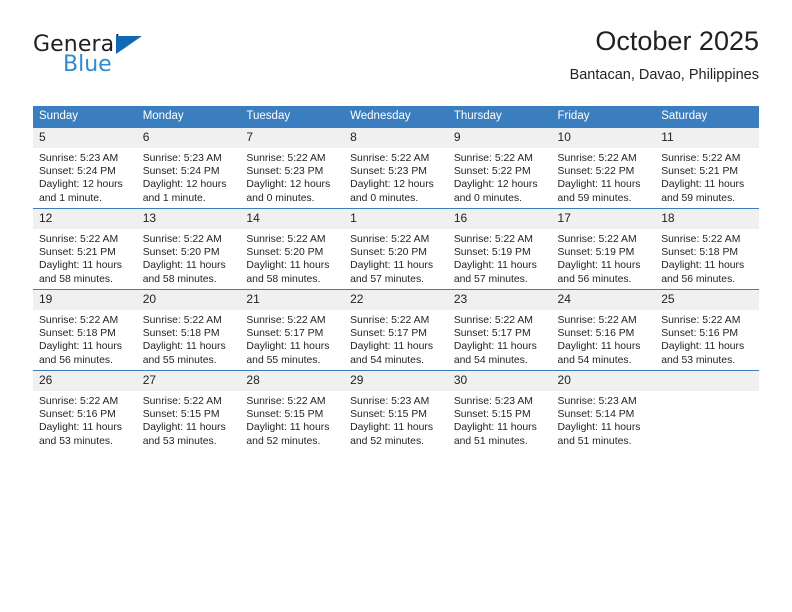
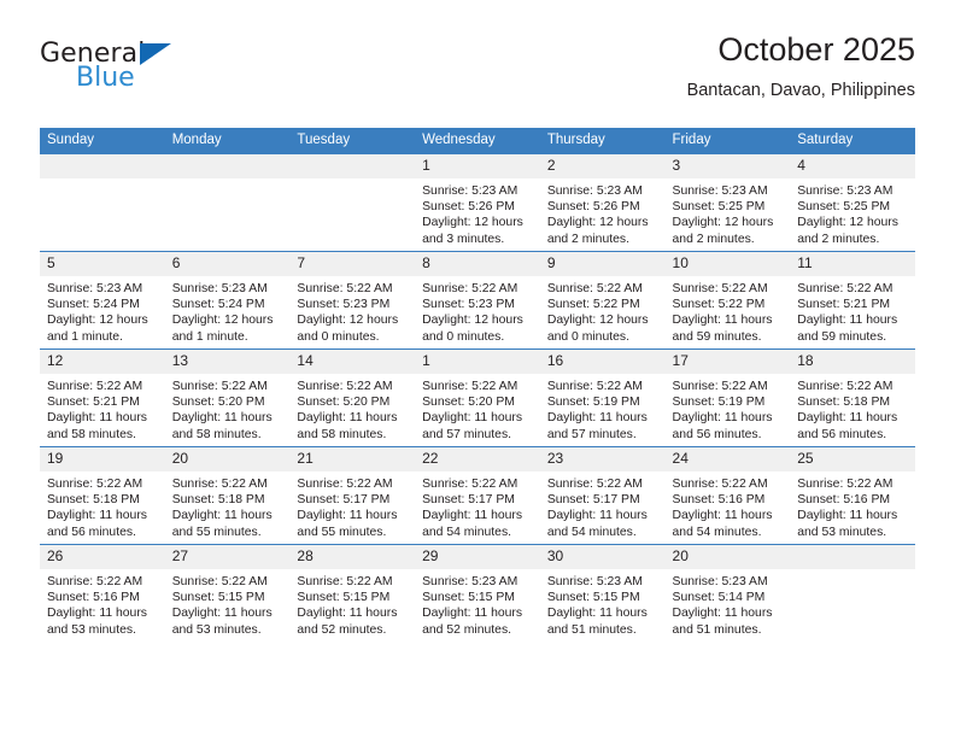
  General
  Blue
  October 2025
  Bantacan, Davao, Philippines
  Sunday	Monday	Tuesday	Wednesday	Thursday	Friday	Saturday
+ 			1Sunrise: 5:23 AMSunset: 5:26 PMDaylight: 12 hours and 3 minutes.	2Sunrise: 5:23 AMSunset: 5:26 PMDaylight: 12 hours and 2 minutes.	3Sunrise: 5:23 AMSunset: 5:25 PMDaylight: 12 hours and 2 minutes.	4Sunrise: 5:23 AMSunset: 5:25 PMDaylight: 12 hours and 2 minutes.
  5Sunrise: 5:23 AMSunset: 5:24 PMDaylight: 12 hours and 1 minute.	6Sunrise: 5:23 AMSunset: 5:24 PMDaylight: 12 hours and 1 minute.	7Sunrise: 5:22 AMSunset: 5:23 PMDaylight: 12 hours and 0 minutes.	8Sunrise: 5:22 AMSunset: 5:23 PMDaylight: 12 hours and 0 minutes.	9Sunrise: 5:22 AMSunset: 5:22 PMDaylight: 12 hours and 0 minutes.	10Sunrise: 5:22 AMSunset: 5:22 PMDaylight: 11 hours and 59 minutes.	11Sunrise: 5:22 AMSunset: 5:21 PMDaylight: 11 hours and 59 minutes.
  12Sunrise: 5:22 AMSunset: 5:21 PMDaylight: 11 hours and 58 minutes.	13Sunrise: 5:22 AMSunset: 5:20 PMDaylight: 11 hours and 58 minutes.	14Sunrise: 5:22 AMSunset: 5:20 PMDaylight: 11 hours and 58 minutes.	1Sunrise: 5:22 AMSunset: 5:20 PMDaylight: 11 hours and 57 minutes.	16Sunrise: 5:22 AMSunset: 5:19 PMDaylight: 11 hours and 57 minutes.	17Sunrise: 5:22 AMSunset: 5:19 PMDaylight: 11 hours and 56 minutes.	18Sunrise: 5:22 AMSunset: 5:18 PMDaylight: 11 hours and 56 minutes.
  19Sunrise: 5:22 AMSunset: 5:18 PMDaylight: 11 hours and 56 minutes.	20Sunrise: 5:22 AMSunset: 5:18 PMDaylight: 11 hours and 55 minutes.	21Sunrise: 5:22 AMSunset: 5:17 PMDaylight: 11 hours and 55 minutes.	22Sunrise: 5:22 AMSunset: 5:17 PMDaylight: 11 hours and 54 minutes.	23Sunrise: 5:22 AMSunset: 5:17 PMDaylight: 11 hours and 54 minutes.	24Sunrise: 5:22 AMSunset: 5:16 PMDaylight: 11 hours and 54 minutes.	25Sunrise: 5:22 AMSunset: 5:16 PMDaylight: 11 hours and 53 minutes.
  26Sunrise: 5:22 AMSunset: 5:16 PMDaylight: 11 hours and 53 minutes.	27Sunrise: 5:22 AMSunset: 5:15 PMDaylight: 11 hours and 53 minutes.	28Sunrise: 5:22 AMSunset: 5:15 PMDaylight: 11 hours and 52 minutes.	29Sunrise: 5:23 AMSunset: 5:15 PMDaylight: 11 hours and 52 minutes.	30Sunrise: 5:23 AMSunset: 5:15 PMDaylight: 11 hours and 51 minutes.	20Sunrise: 5:23 AMSunset: 5:14 PMDaylight: 11 hours and 51 minutes.
